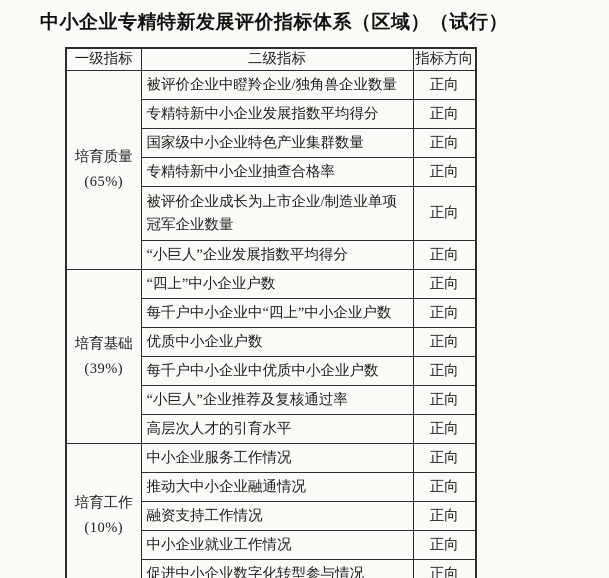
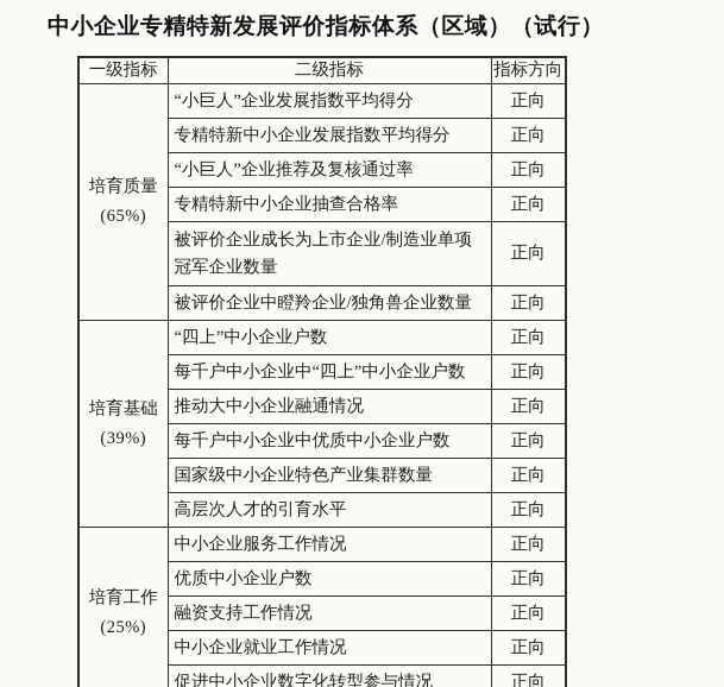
  中小企业专精特新发展评价指标体系（区域）（试行）
  一级指标	二级指标	指标方向
- 培育质量 (65%)	被评价企业中瞪羚企业/独角兽企业数量	正向
+ 培育质量 (65%)	“小巨人”企业发展指数平均得分	正向
  专精特新中小企业发展指数平均得分	正向
- 国家级中小企业特色产业集群数量	正向
+ “小巨人”企业推荐及复核通过率	正向
  专精特新中小企业抽查合格率	正向
  被评价企业成长为上市企业/制造业单项冠军企业数量	正向
- “小巨人”企业发展指数平均得分	正向
+ 被评价企业中瞪羚企业/独角兽企业数量	正向
  培育基础 (39%)	“四上”中小企业户数	正向
  每千户中小企业中“四上”中小企业户数	正向
- 优质中小企业户数	正向
+ 推动大中小企业融通情况	正向
  每千户中小企业中优质中小企业户数	正向
- “小巨人”企业推荐及复核通过率	正向
+ 国家级中小企业特色产业集群数量	正向
  高层次人才的引育水平	正向
- 培育工作 (10%)	中小企业服务工作情况	正向
+ 培育工作 (25%)	中小企业服务工作情况	正向
- 推动大中小企业融通情况	正向
+ 优质中小企业户数	正向
  融资支持工作情况	正向
  中小企业就业工作情况	正向
  促进中小企业数字化转型参与情况	正向
